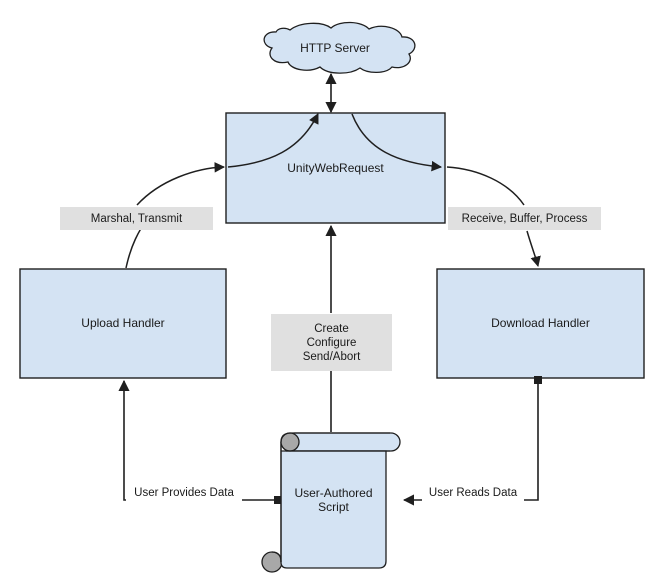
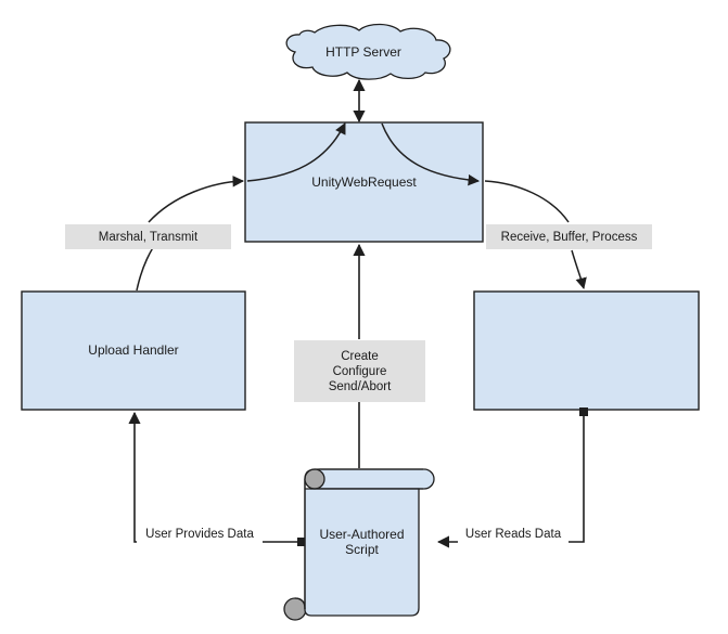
  HTTP Server
  UnityWebRequest
  Upload Handler
- Download Handler
  User-Authored
  Script
  Marshal, Transmit
  Receive, Buffer, Process
  Create
  Configure
  Send/Abort
  User Provides Data
  User Reads Data
